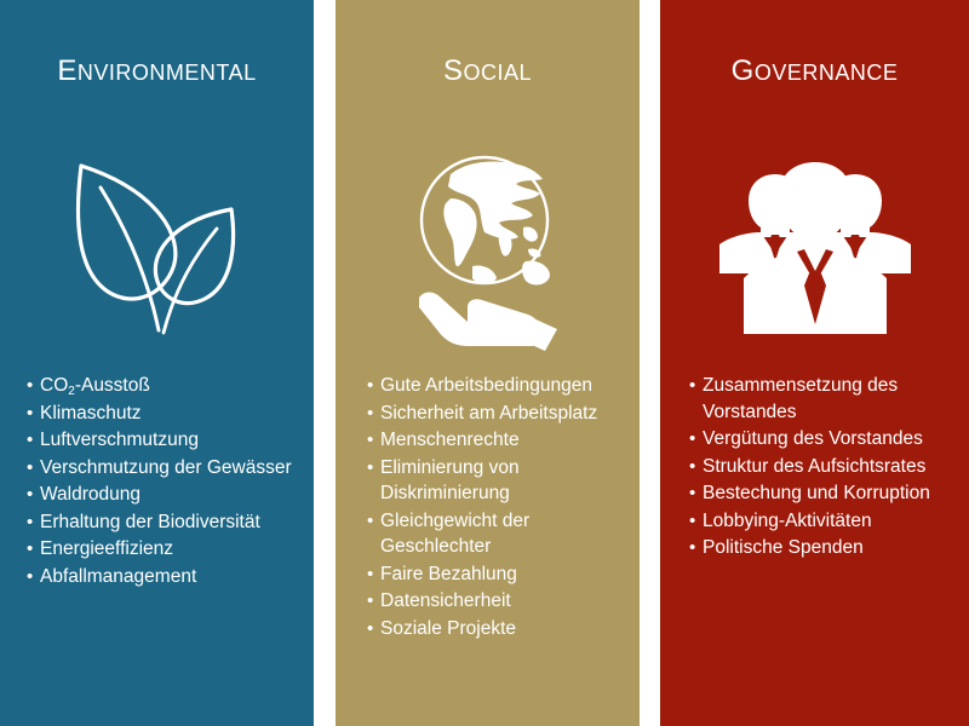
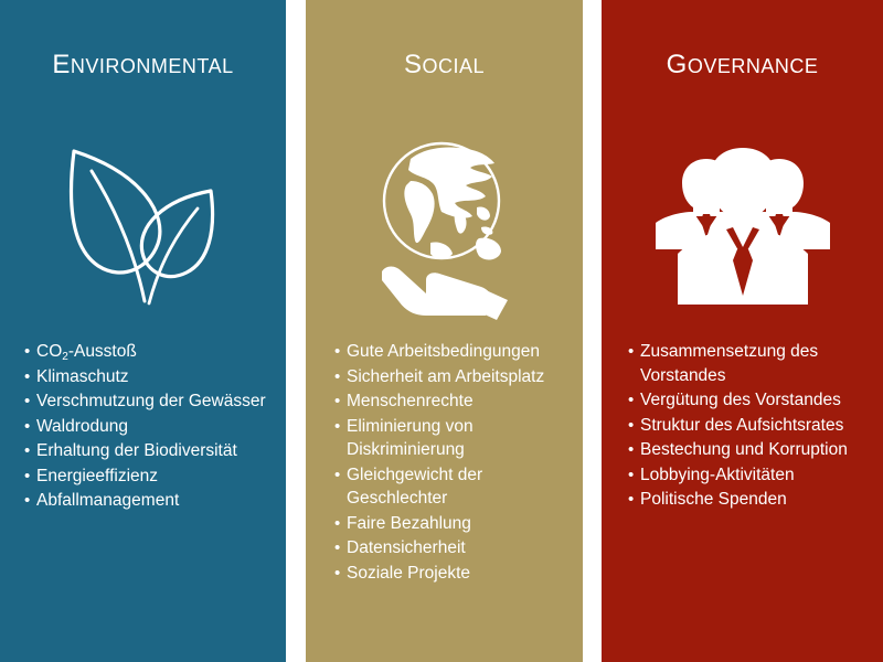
  environmental
  CO2-Ausstoß
  Klimaschutz
- Luftverschmutzung
  Verschmutzung der Gewässer
  Waldrodung
  Erhaltung der Biodiversität
  Energieeffizienz
  Abfallmanagement
  social
  Gute Arbeitsbedingungen
  Sicherheit am Arbeitsplatz
  Menschenrechte
  Eliminierung von Diskriminierung
  Gleichgewicht der Geschlechter
  Faire Bezahlung
  Datensicherheit
  Soziale Projekte
  governance
  Zusammensetzung des Vorstandes
  Vergütung des Vorstandes
  Struktur des Aufsichtsrates
  Bestechung und Korruption
  Lobbying-Aktivitäten
  Politische Spenden
